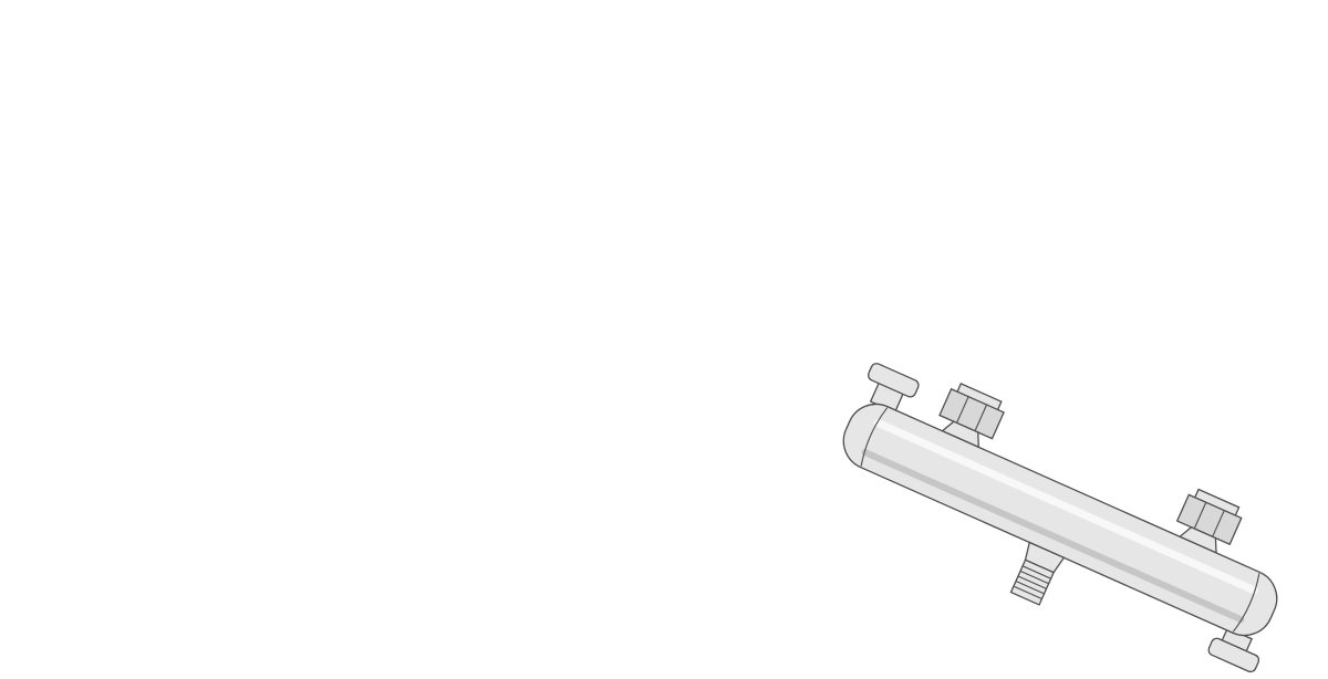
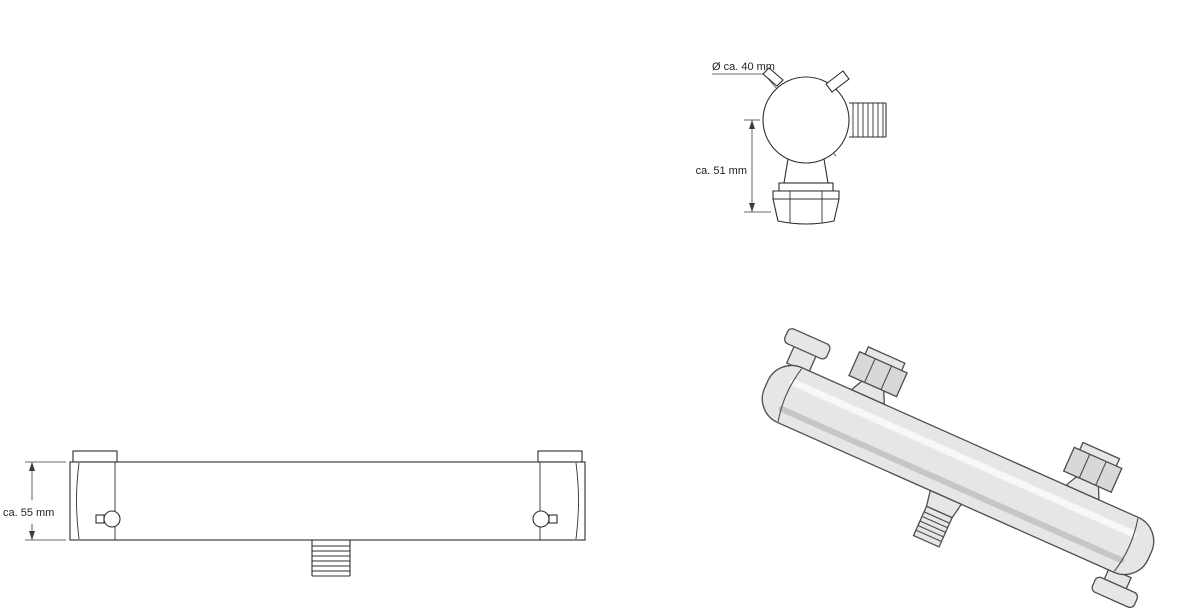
+ Ø ca. 40 mm
+ ca. 51 mm
+ ca. 55 mm
